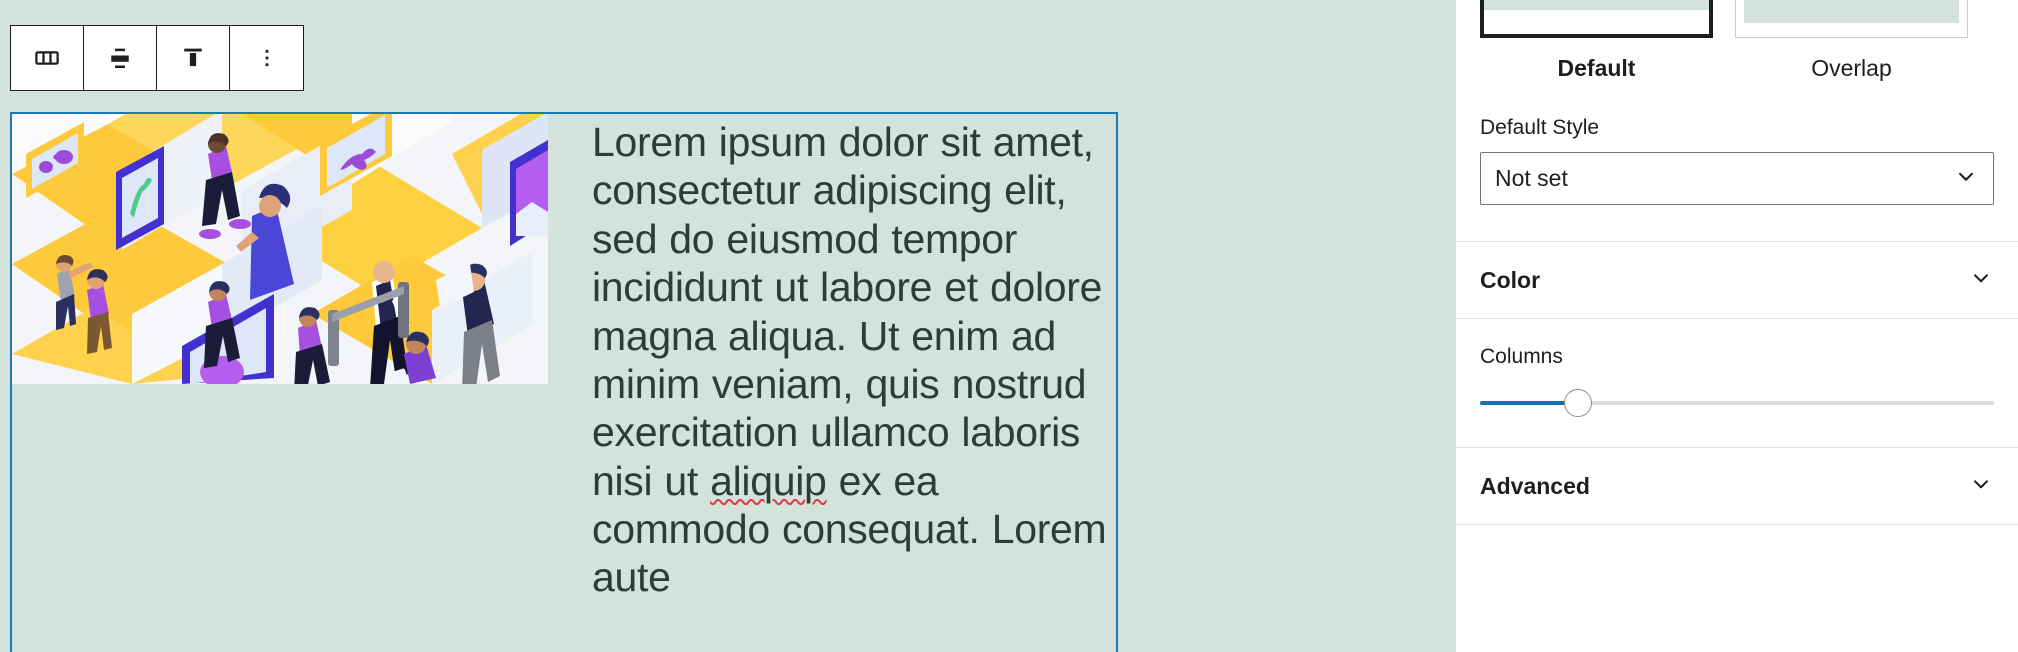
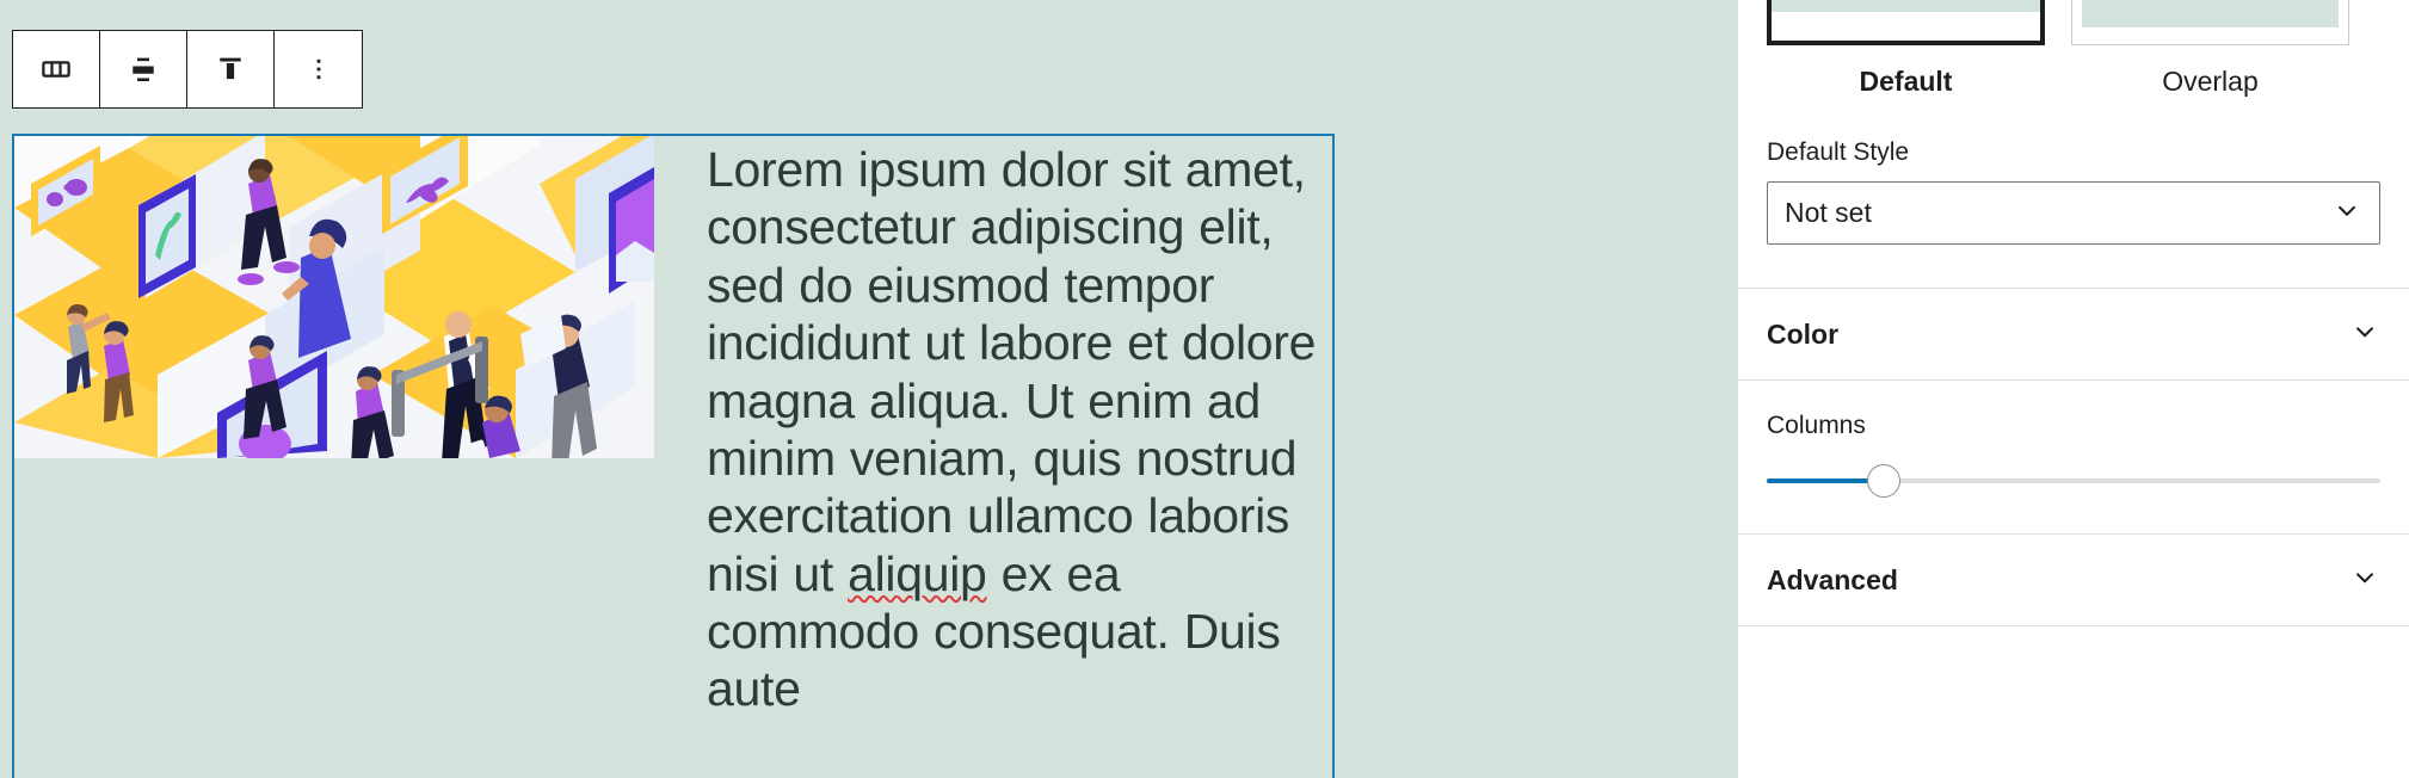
- Lorem ipsum dolor sit amet, consectetur adipiscing elit, sed do eiusmod tempor incididunt ut labore et dolore magna aliqua. Ut enim ad minim veniam, quis nostrud exercitation ullamco laboris nisi ut aliquip ex ea commodo consequat. Lorem aute
+ Lorem ipsum dolor sit amet, consectetur adipiscing elit, sed do eiusmod tempor incididunt ut labore et dolore magna aliqua. Ut enim ad minim veniam, quis nostrud exercitation ullamco laboris nisi ut aliquip ex ea commodo consequat. Duis aute
  Default
  Overlap
  Default Style
  Not set
  Color
  Columns
  Advanced
